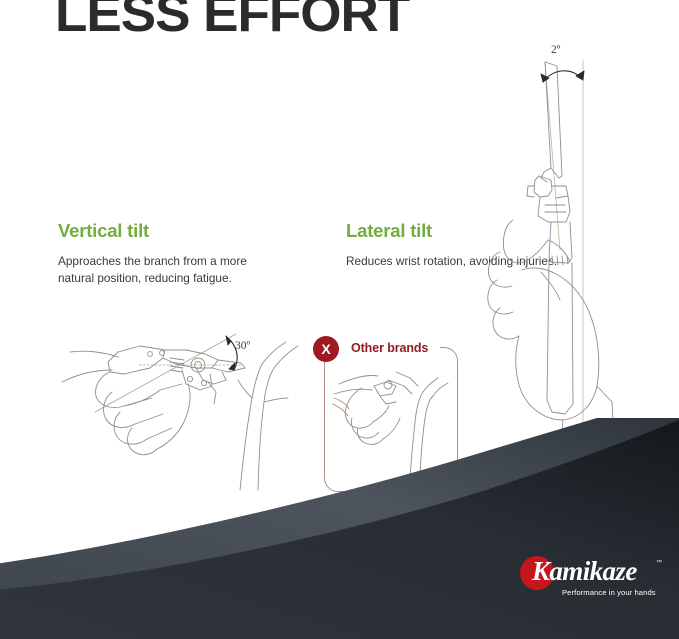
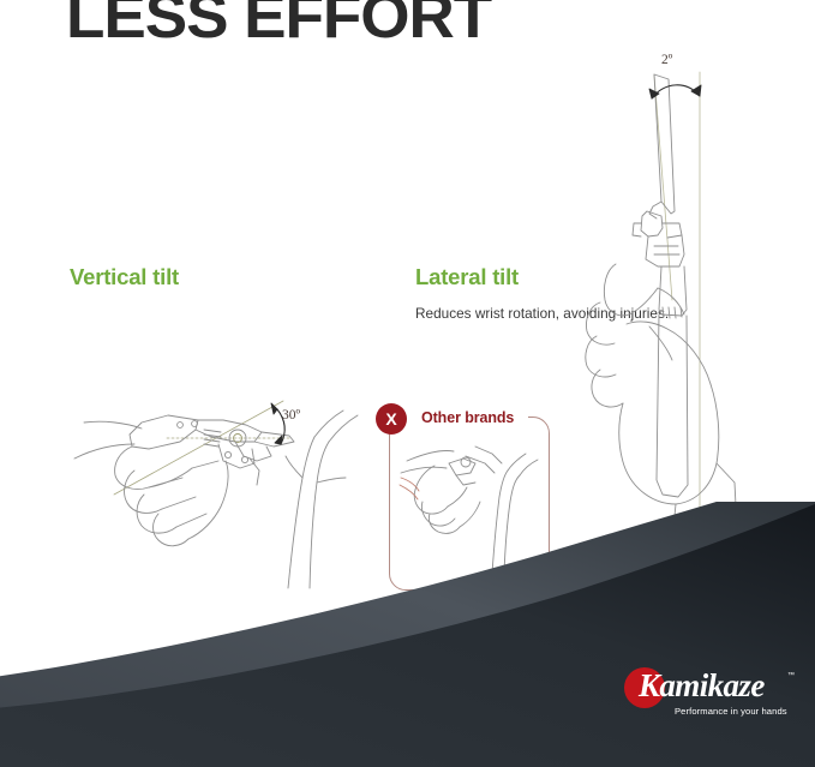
  LESS EFFORT
  Vertical tilt
- Approaches the branch from a more natural position, reducing fatigue.
  Lateral tilt
  Reduces wrist rotation, avoiding inuries.
  X
  Other brands
  2º
  30º
  Kamikaze
  Performance in your hands
